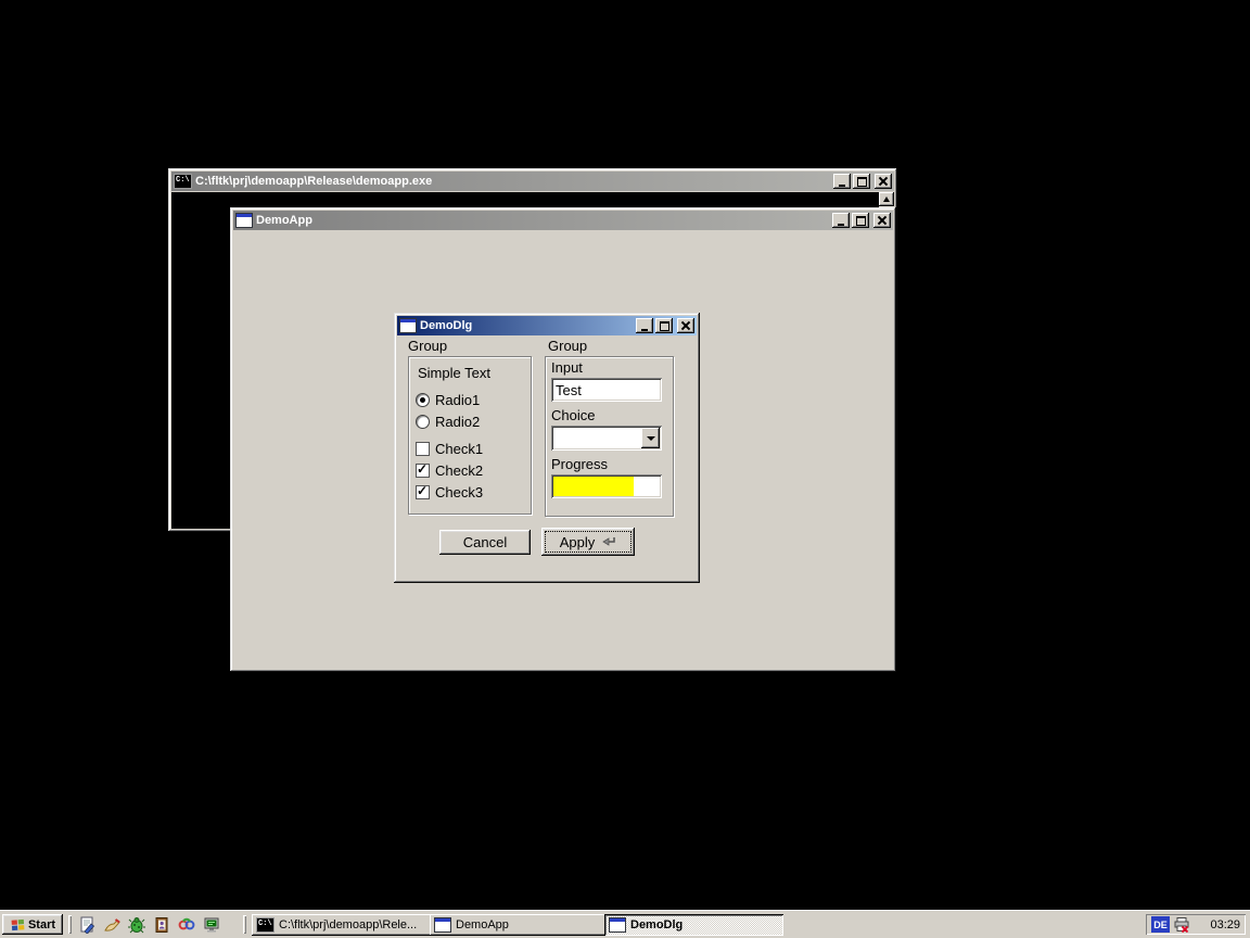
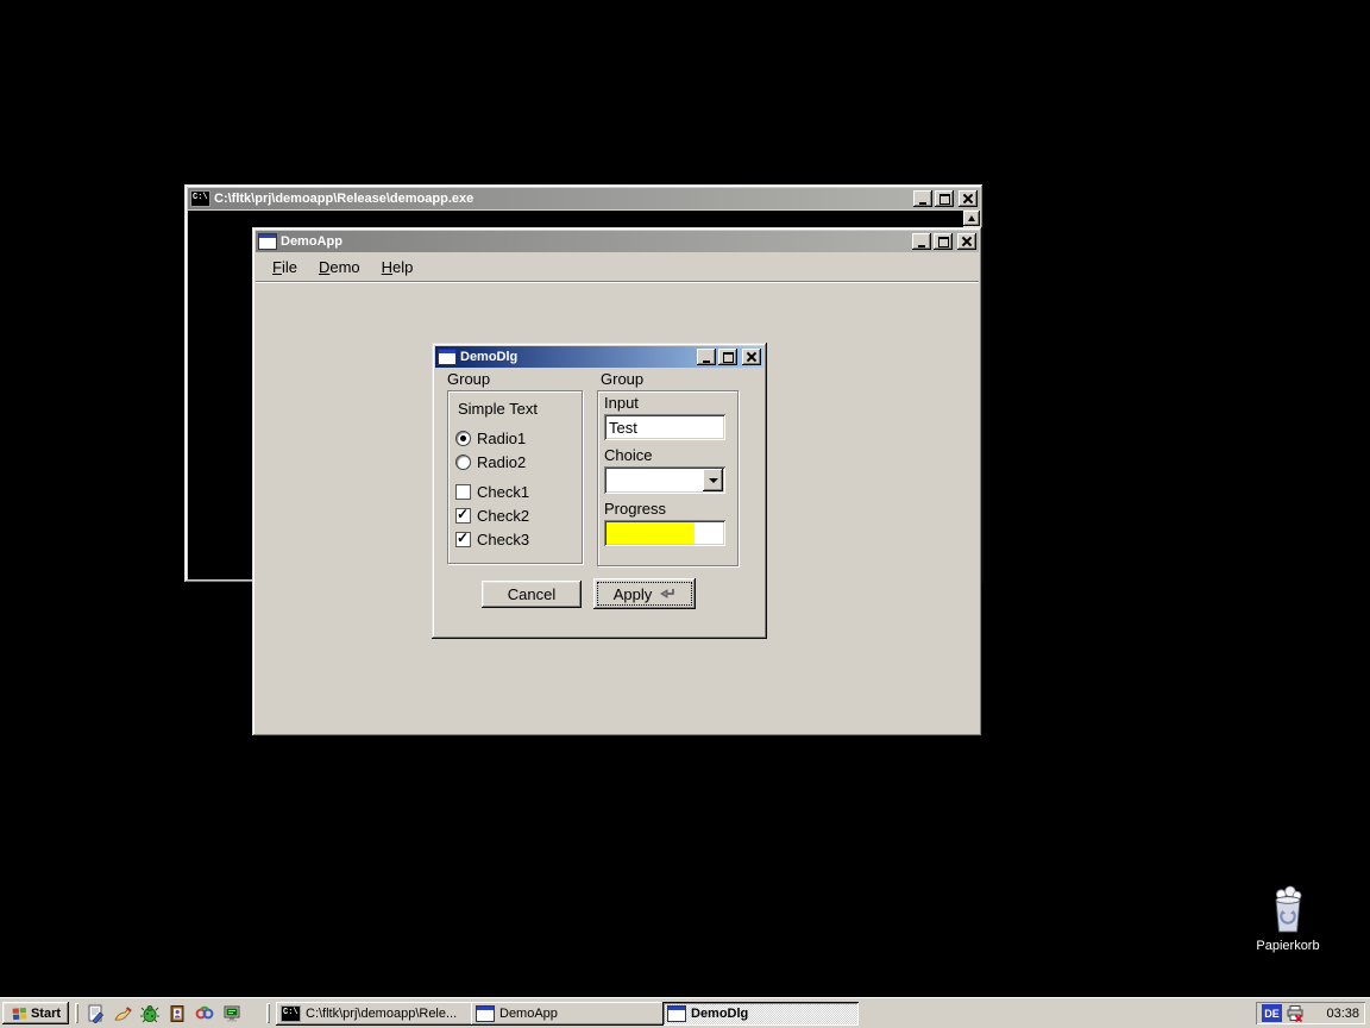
  C:\
  C:\fltk\prj\demoapp\Release\demoapp.exe
  DemoApp
+ File
+ Demo
+ Help
  DemoDlg
  Group
  Simple Text
  Radio1
  Radio2
  Check1
  Check2
  Check3
  Group
  Input
  Test
  Choice
  Progress
  Cancel
  Apply
+ Papierkorb
  Start
  C:\
  C:\fltk\prj\demoapp\Rele...
  DemoApp
  DemoDlg
  DE
- 03:29
+ 03:38
